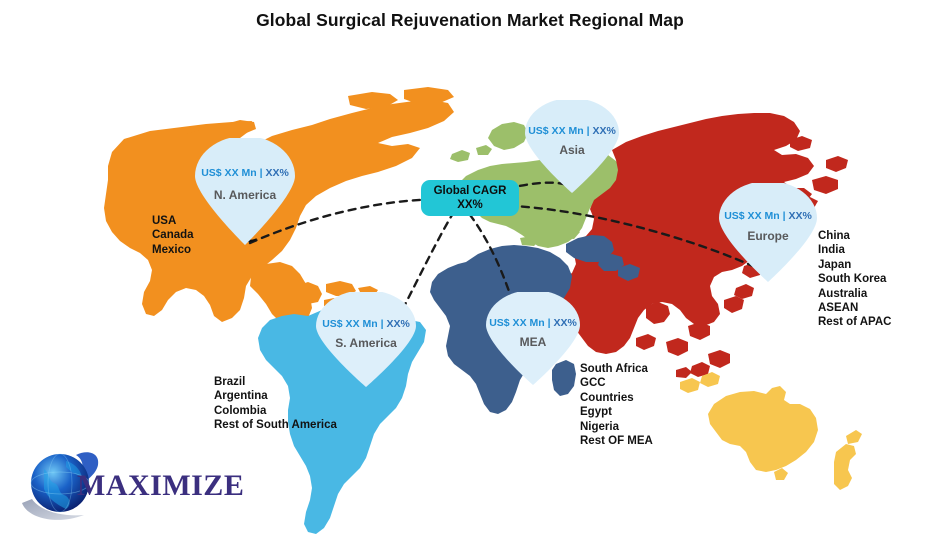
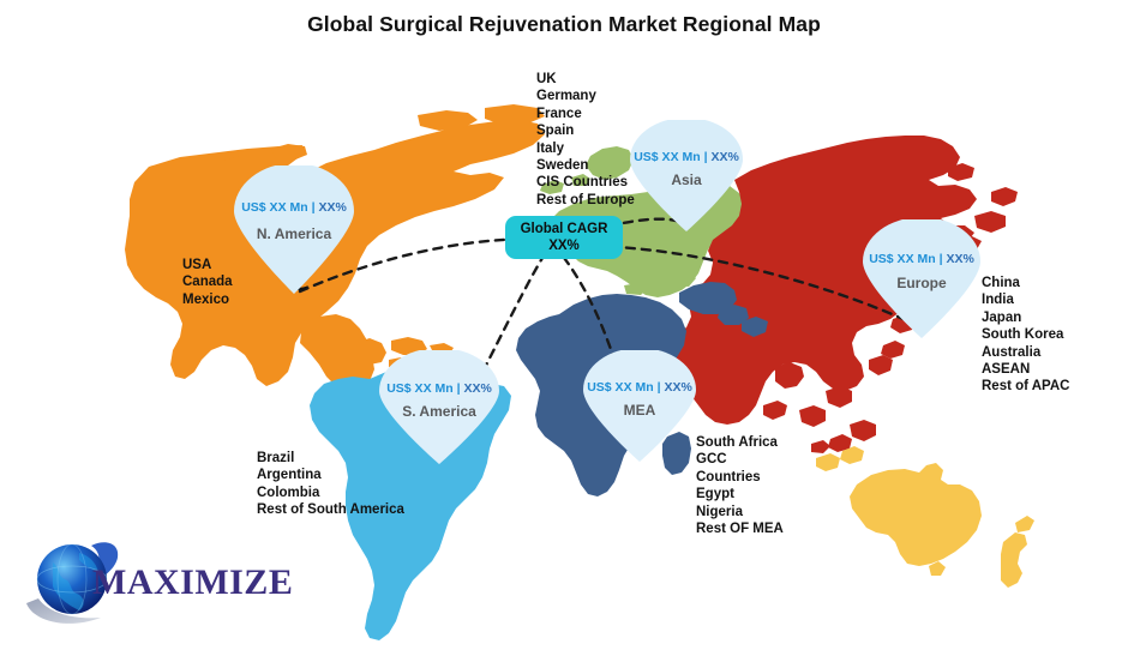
  Global Surgical Rejuvenation Market Regional Map
  US$ XX Mn | XX%
  N. America
  US$ XX Mn | XX%
  S. America
  US$ XX Mn | XX%
  Asia
  US$ XX Mn | XX%
  MEA
  US$ XX Mn | XX%
  Europe
  Global CAGR
  XX%
+ UK
+ Germany
+ France
+ Spain
+ Italy
+ Sweden
+ CIS Countries
+ Rest of Europe
  USA
  Canada
  Mexico
  Brazil
  Argentina
  Colombia
  Rest of South America
  South Africa
  GCC
  Countries
  Egypt
  Nigeria
  Rest OF MEA
  China
  India
  Japan
  South Korea
  Australia
  ASEAN
  Rest of APAC
  MAXIMIZE
